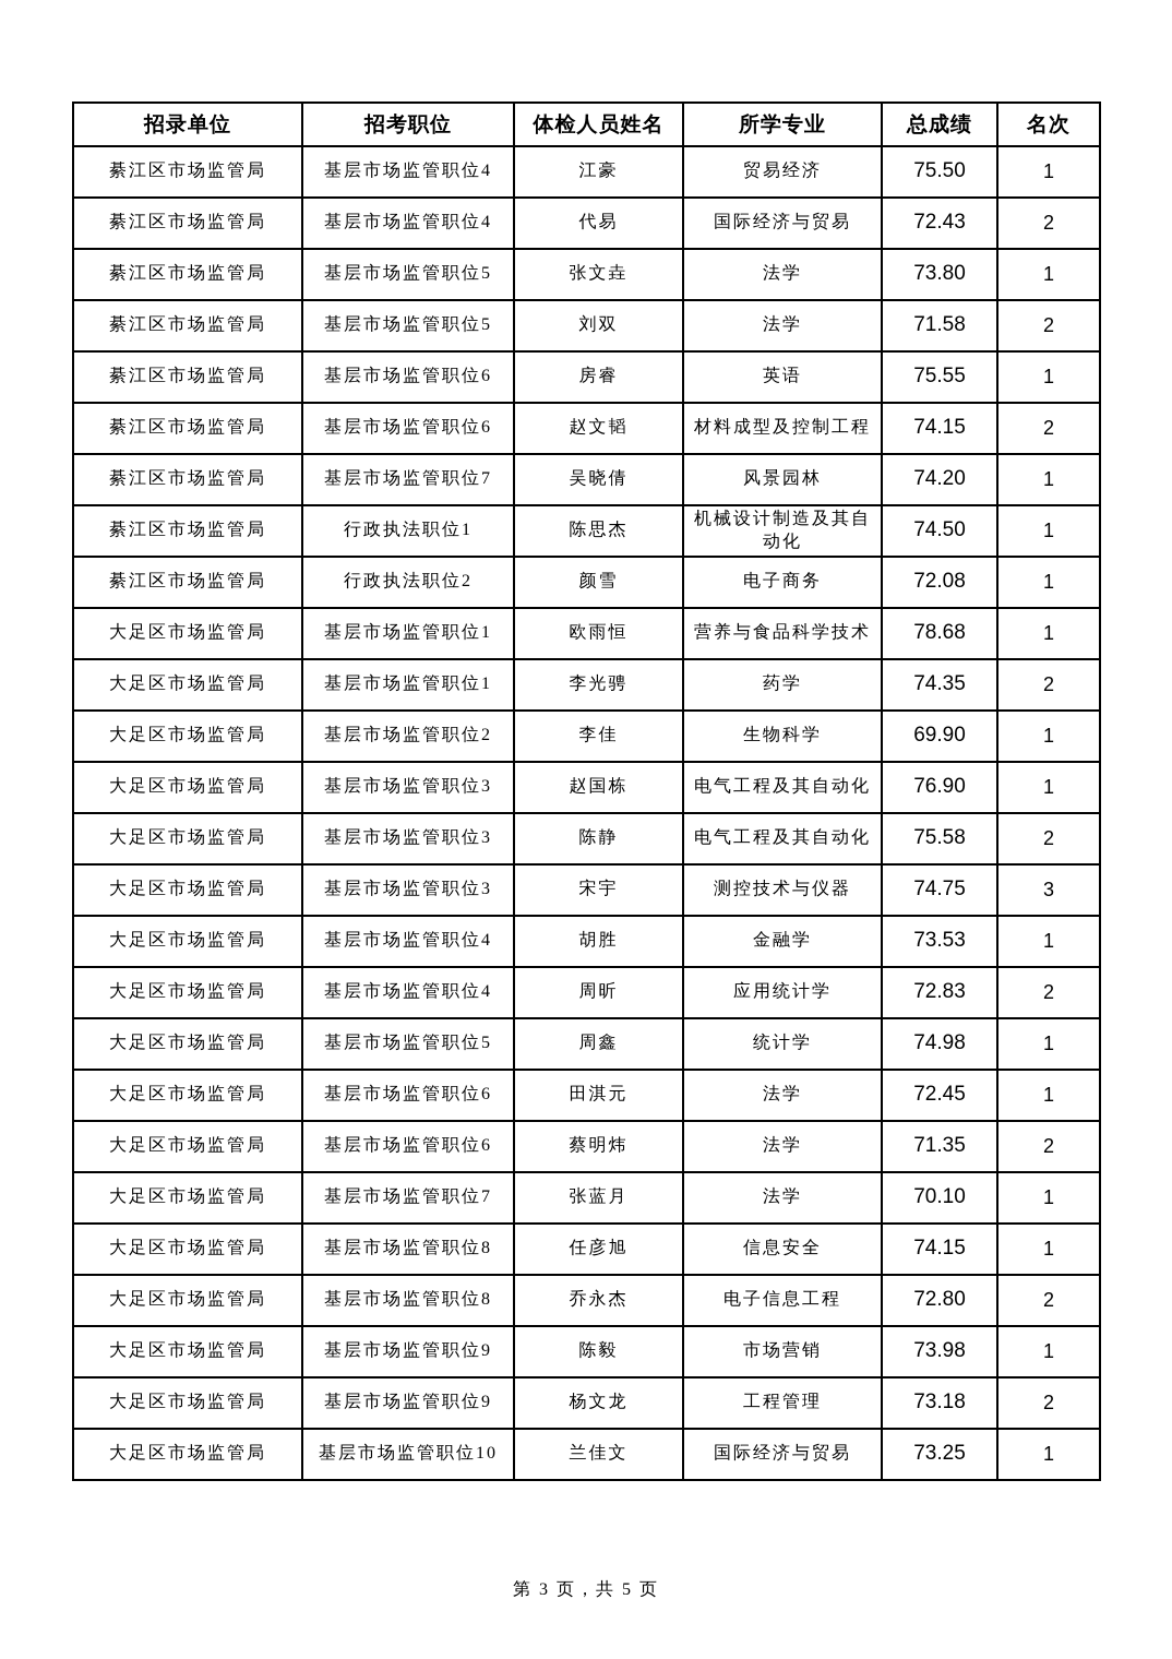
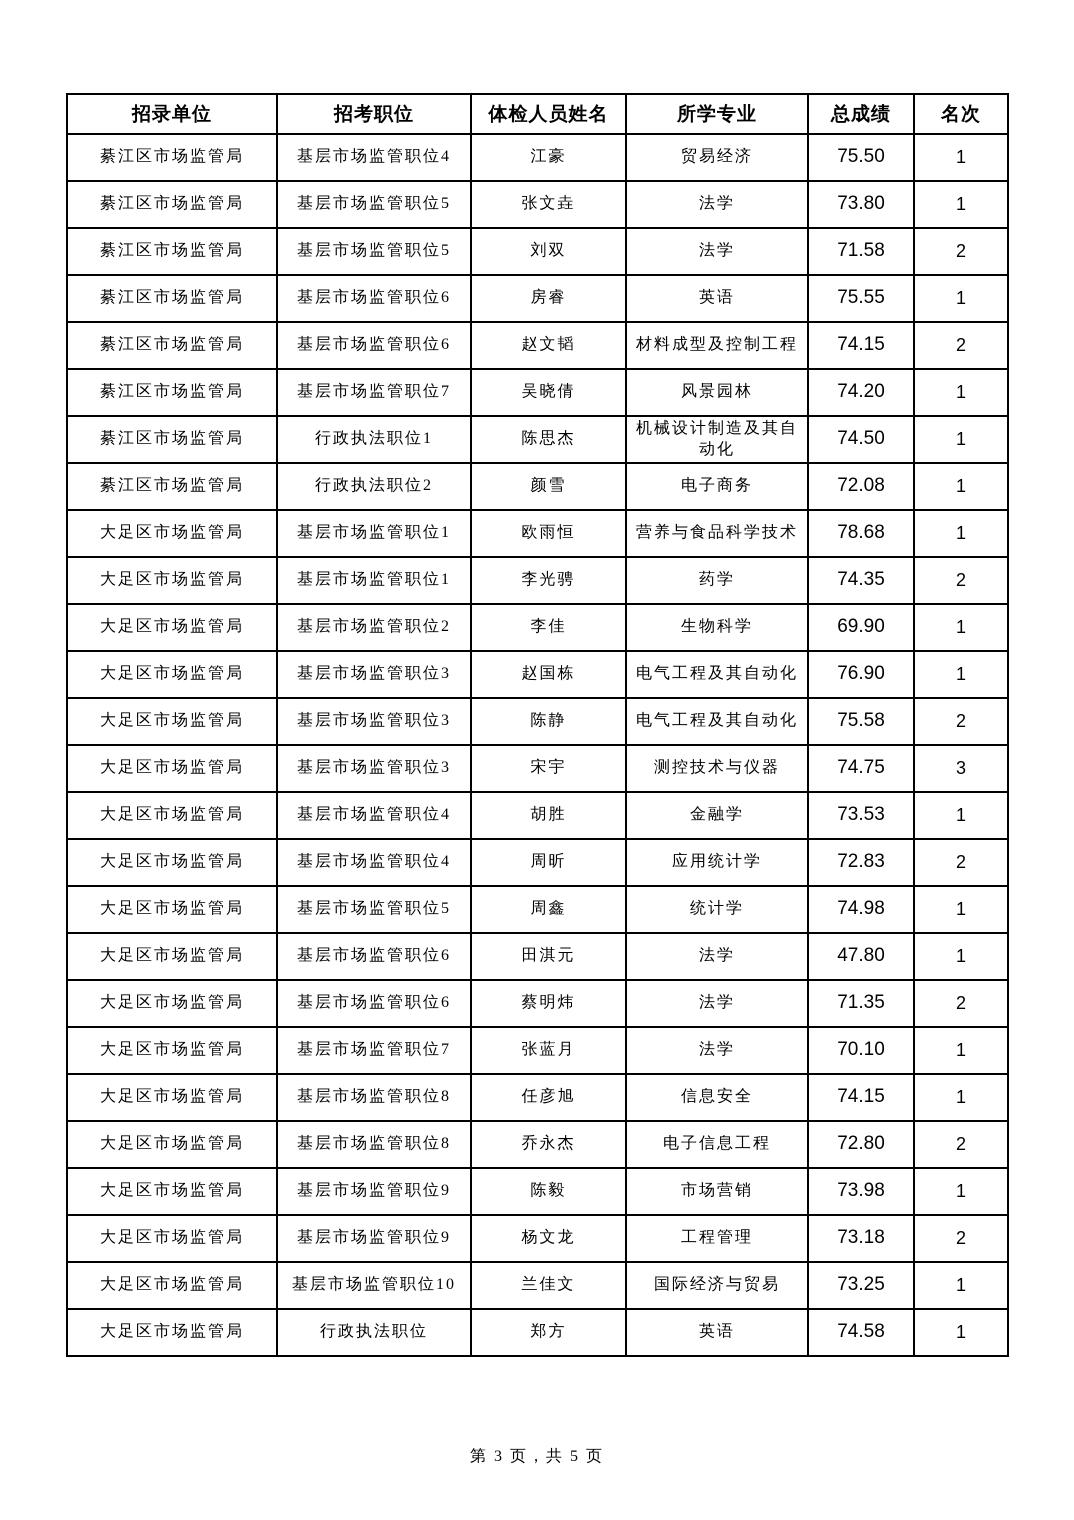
  招录单位	招考职位	体检人员姓名	所学专业	总成绩	名次
  綦江区市场监管局	基层市场监管职位4	江豪	贸易经济	75.50	1
- 綦江区市场监管局	基层市场监管职位4	代易	国际经济与贸易	72.43	2
  綦江区市场监管局	基层市场监管职位5	张文垚	法学	73.80	1
  綦江区市场监管局	基层市场监管职位5	刘双	法学	71.58	2
  綦江区市场监管局	基层市场监管职位6	房睿	英语	75.55	1
  綦江区市场监管局	基层市场监管职位6	赵文韬	材料成型及控制工程	74.15	2
  綦江区市场监管局	基层市场监管职位7	吴晓倩	风景园林	74.20	1
  綦江区市场监管局	行政执法职位1	陈思杰	机械设计制造及其自动化	74.50	1
  綦江区市场监管局	行政执法职位2	颜雪	电子商务	72.08	1
  大足区市场监管局	基层市场监管职位1	欧雨恒	营养与食品科学技术	78.68	1
  大足区市场监管局	基层市场监管职位1	李光骋	药学	74.35	2
  大足区市场监管局	基层市场监管职位2	李佳	生物科学	69.90	1
  大足区市场监管局	基层市场监管职位3	赵国栋	电气工程及其自动化	76.90	1
  大足区市场监管局	基层市场监管职位3	陈静	电气工程及其自动化	75.58	2
  大足区市场监管局	基层市场监管职位3	宋宇	测控技术与仪器	74.75	3
  大足区市场监管局	基层市场监管职位4	胡胜	金融学	73.53	1
  大足区市场监管局	基层市场监管职位4	周昕	应用统计学	72.83	2
  大足区市场监管局	基层市场监管职位5	周鑫	统计学	74.98	1
- 大足区市场监管局	基层市场监管职位6	田淇元	法学	72.45	1
+ 大足区市场监管局	基层市场监管职位6	田淇元	法学	47.80	1
  大足区市场监管局	基层市场监管职位6	蔡明炜	法学	71.35	2
  大足区市场监管局	基层市场监管职位7	张蓝月	法学	70.10	1
  大足区市场监管局	基层市场监管职位8	任彦旭	信息安全	74.15	1
  大足区市场监管局	基层市场监管职位8	乔永杰	电子信息工程	72.80	2
  大足区市场监管局	基层市场监管职位9	陈毅	市场营销	73.98	1
  大足区市场监管局	基层市场监管职位9	杨文龙	工程管理	73.18	2
  大足区市场监管局	基层市场监管职位10	兰佳文	国际经济与贸易	73.25	1
+ 大足区市场监管局	行政执法职位	郑方	英语	74.58	1
  第 3 页，共 5 页
